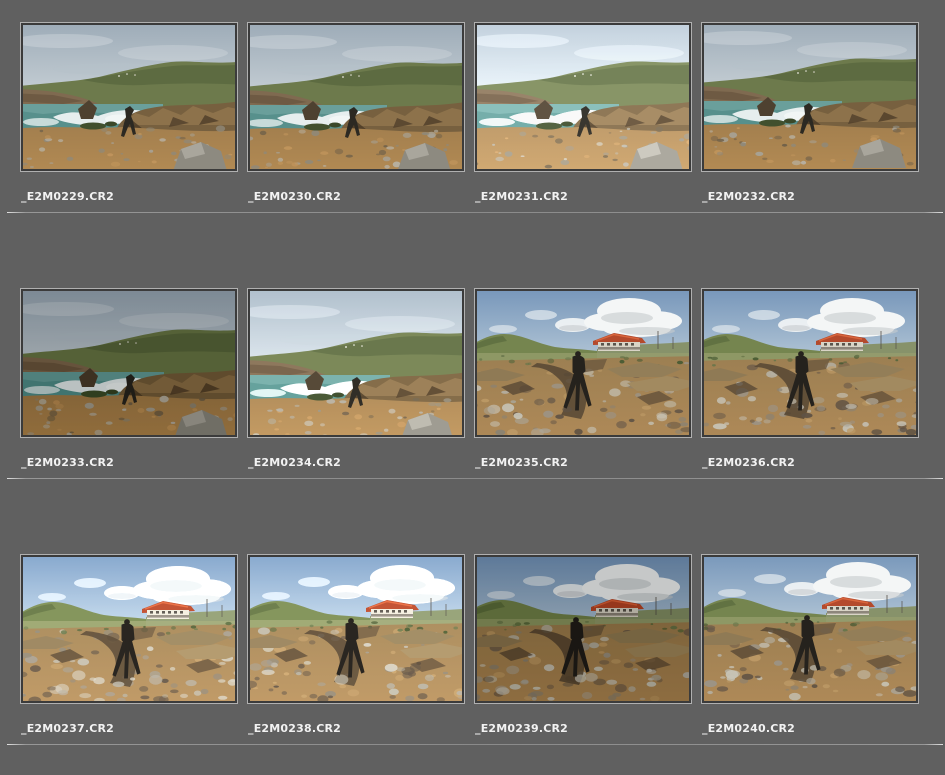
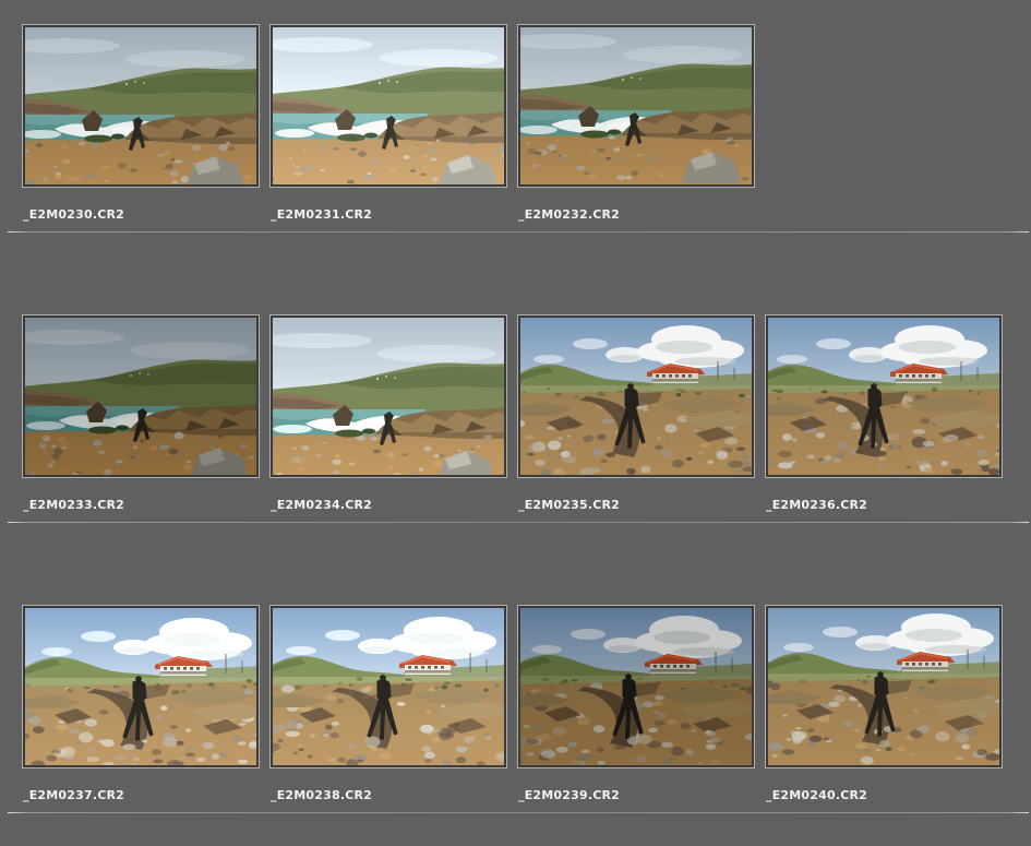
- _E2M0229.CR2
  _E2M0230.CR2
  _E2M0231.CR2
  _E2M0232.CR2
  _E2M0233.CR2
  _E2M0234.CR2
  _E2M0235.CR2
  _E2M0236.CR2
  _E2M0237.CR2
  _E2M0238.CR2
  _E2M0239.CR2
  _E2M0240.CR2
